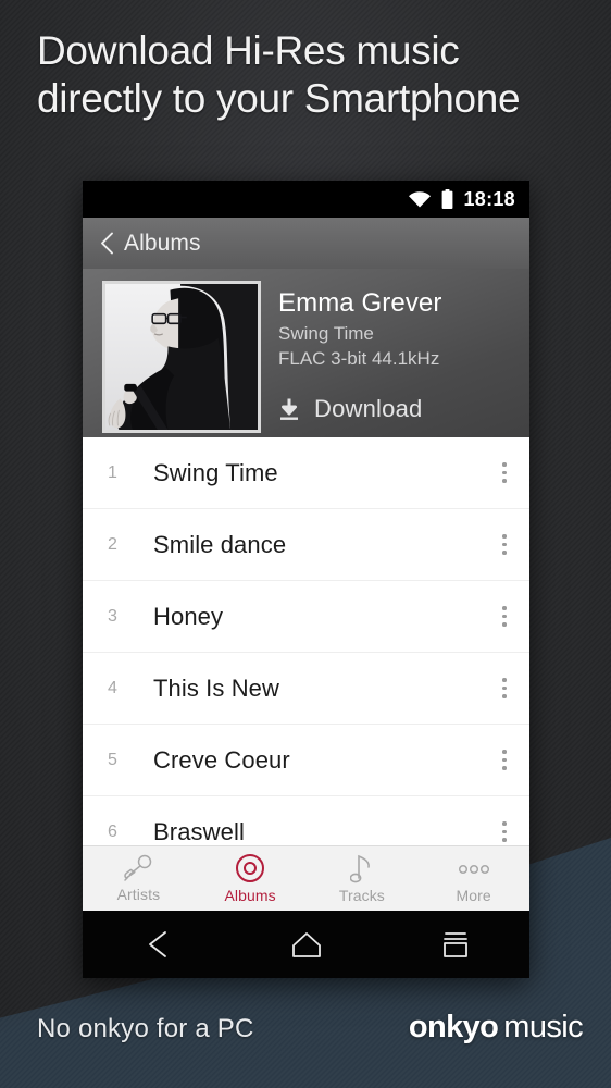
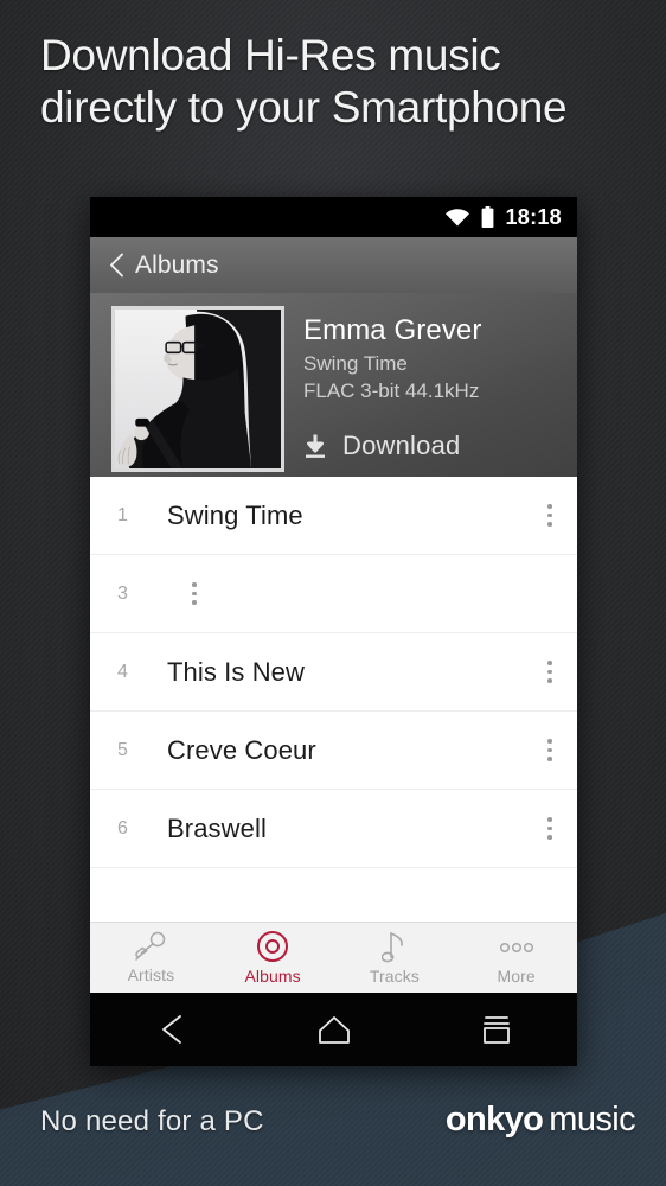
  Download Hi-Res music
  directly to your Smartphone
  18:18
  Albums
  Emma Grever
  Swing Time
  FLAC 3-bit 44.1kHz
  Download
  1
  Swing Time
- 2
- Smile dance
  3
- Honey
  4
  This Is New
  5
  Creve Coeur
  6
  Braswell
  Artists
  Albums
  Tracks
  More
- No onkyo for a PC
+ No need for a PC
  onkyo music
